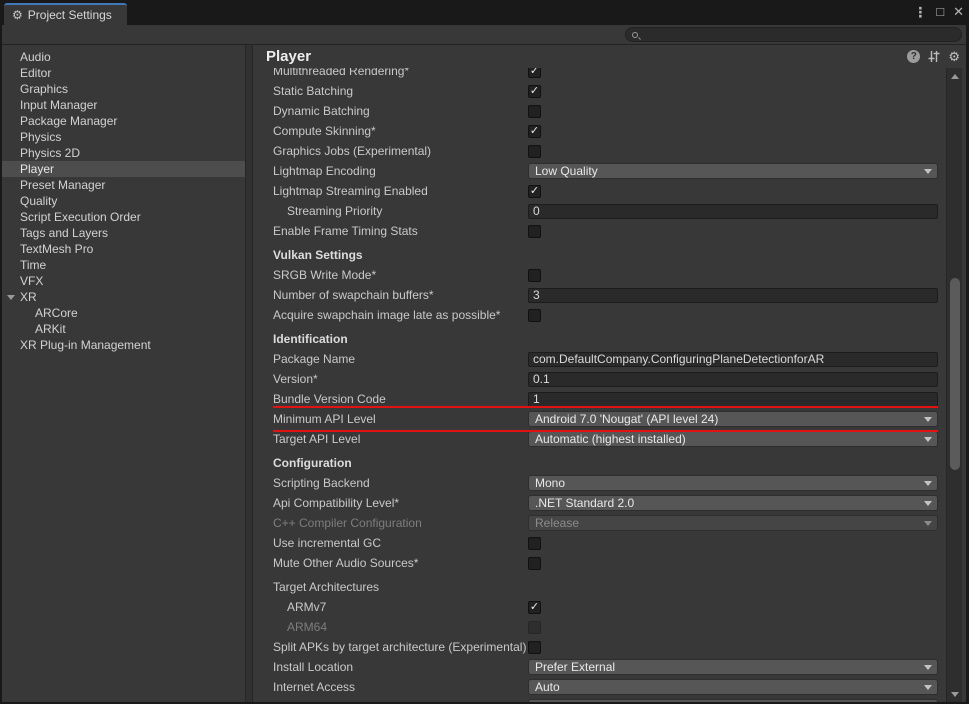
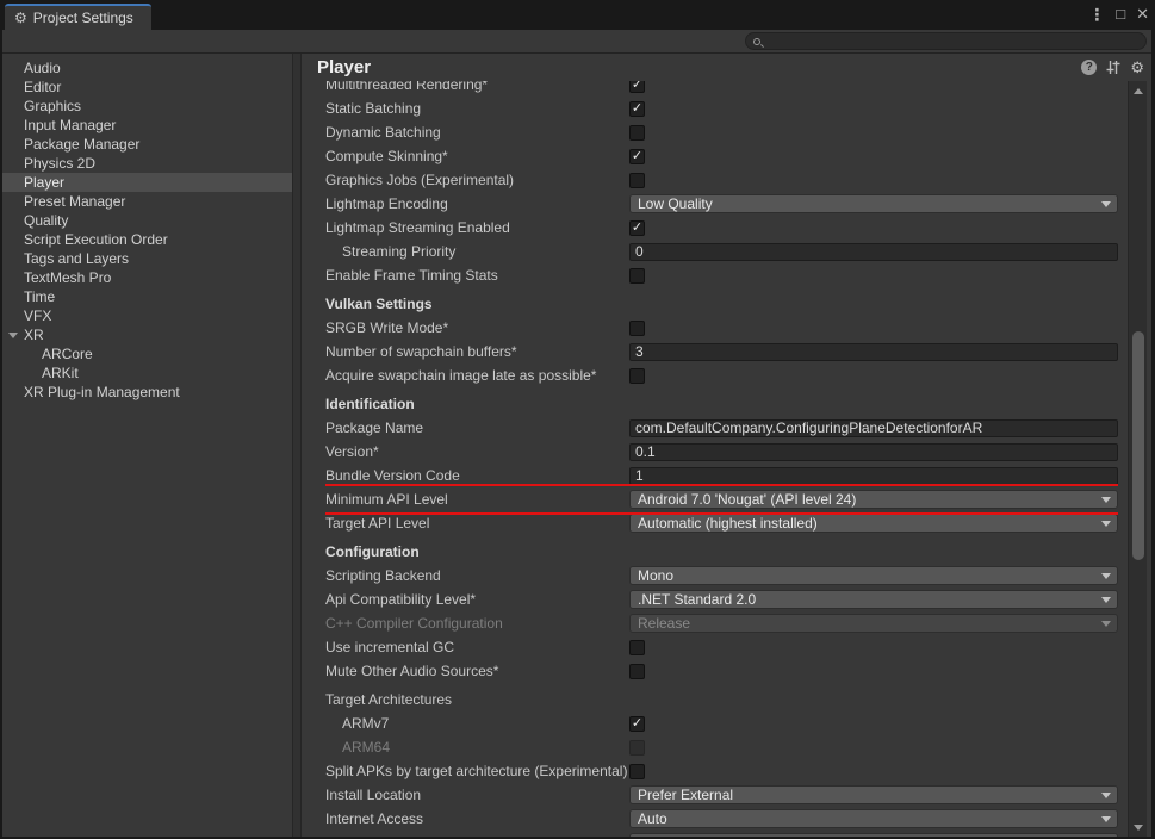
  ⚙
  Project Settings
  ⋮
  □
  ✕
  Audio
  Editor
  Graphics
  Input Manager
  Package Manager
- Physics
  Physics 2D
  Player
  Preset Manager
  Quality
  Script Execution Order
  Tags and Layers
  TextMesh Pro
  Time
  VFX
  XR
  ARCore
  ARKit
  XR Plug-in Management
  Player
  ?
  ⚙
  Multithreaded Rendering*
  ✓
  Static Batching
  ✓
  Dynamic Batching
  Compute Skinning*
  ✓
  Graphics Jobs (Experimental)
  Lightmap Encoding
  Low Quality
  Lightmap Streaming Enabled
  ✓
  Streaming Priority
  0
  Enable Frame Timing Stats
  Vulkan Settings
  SRGB Write Mode*
  Number of swapchain buffers*
  3
  Acquire swapchain image late as possible*
  Identification
  Package Name
  com.DefaultCompany.ConfiguringPlaneDetectionforAR
  Version*
  0.1
  Bundle Version Code
  1
  Minimum API Level
  Android 7.0 'Nougat' (API level 24)
  Target API Level
  Automatic (highest installed)
  Configuration
  Scripting Backend
  Mono
  Api Compatibility Level*
  .NET Standard 2.0
  C++ Compiler Configuration
  Release
  Use incremental GC
  Mute Other Audio Sources*
  Target Architectures
  ARMv7
  ✓
  ARM64
  Split APKs by target architecture (Experimental)
  Install Location
  Prefer External
  Internet Access
  Auto
